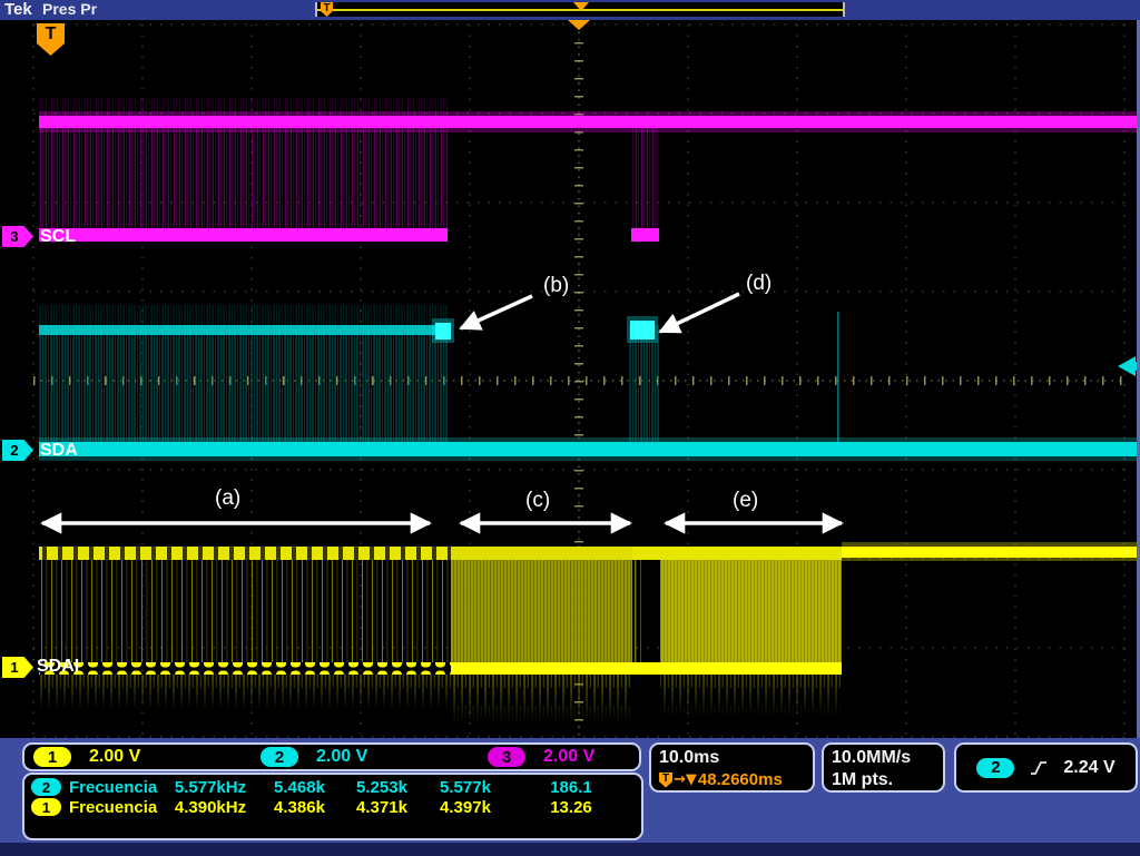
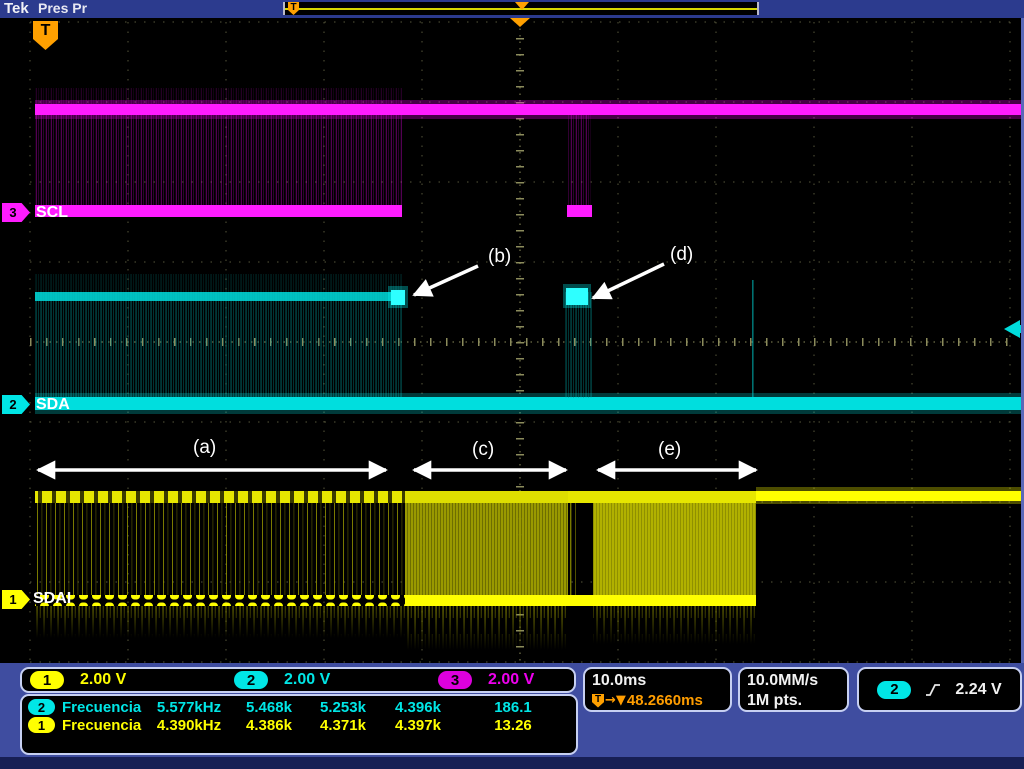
  Tek
  Pres Pr
  T
  T
  3
  2
  1
  SCL
  SDA
  SDAI
  (a)
  (b)
  (c)
  (d)
  (e)
  1
  2.00 V
  2
  2.00 V
  3
  2.00 V
  2
  Frecuencia
  5.577kHz
  5.468k
  5.253k
- 5.577k
+ 4.396k
  186.1
  1
  Frecuencia
  4.390kHz
  4.386k
  4.371k
  4.397k
  13.26
  10.0ms
  T
  →▼
  48.2660ms
  10.0MM/s
  1M pts.
  2
  2.24 V
